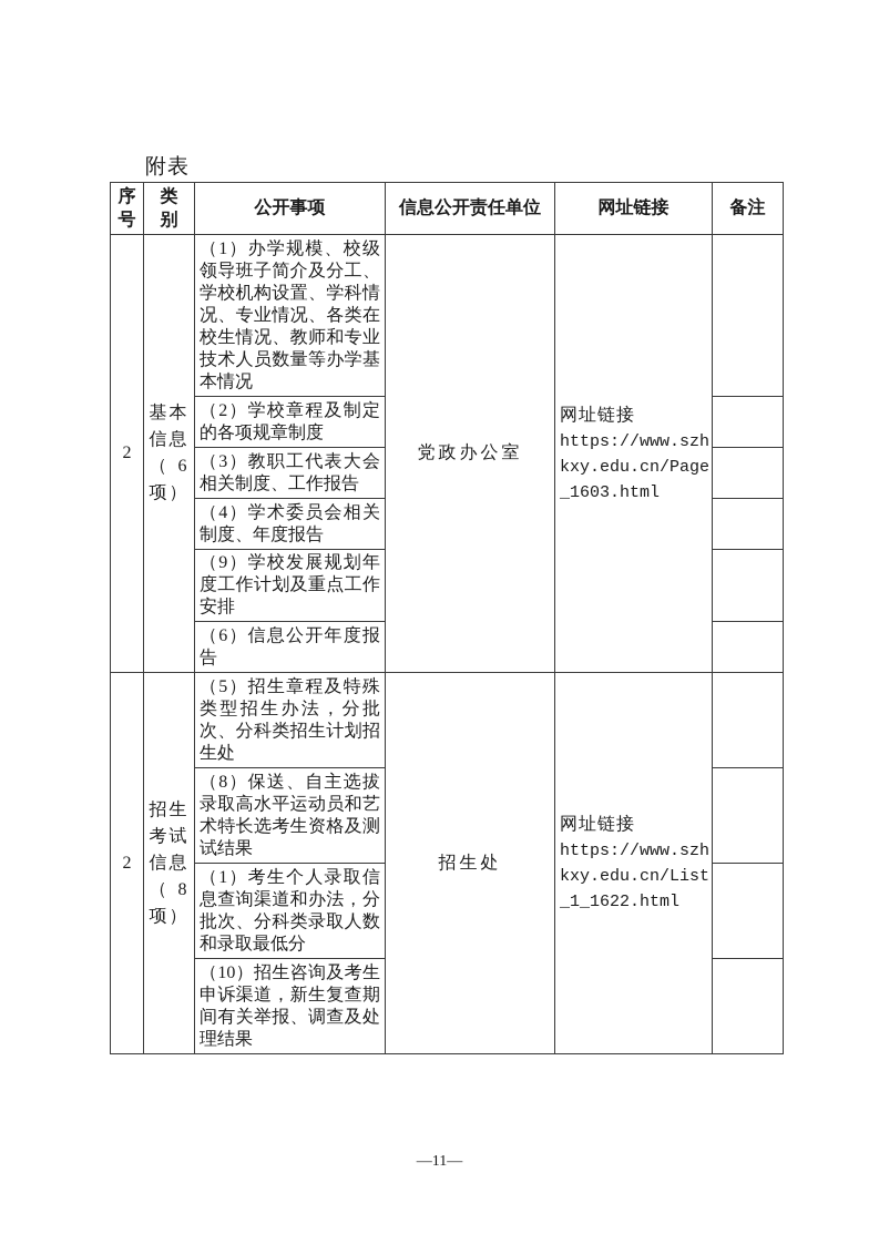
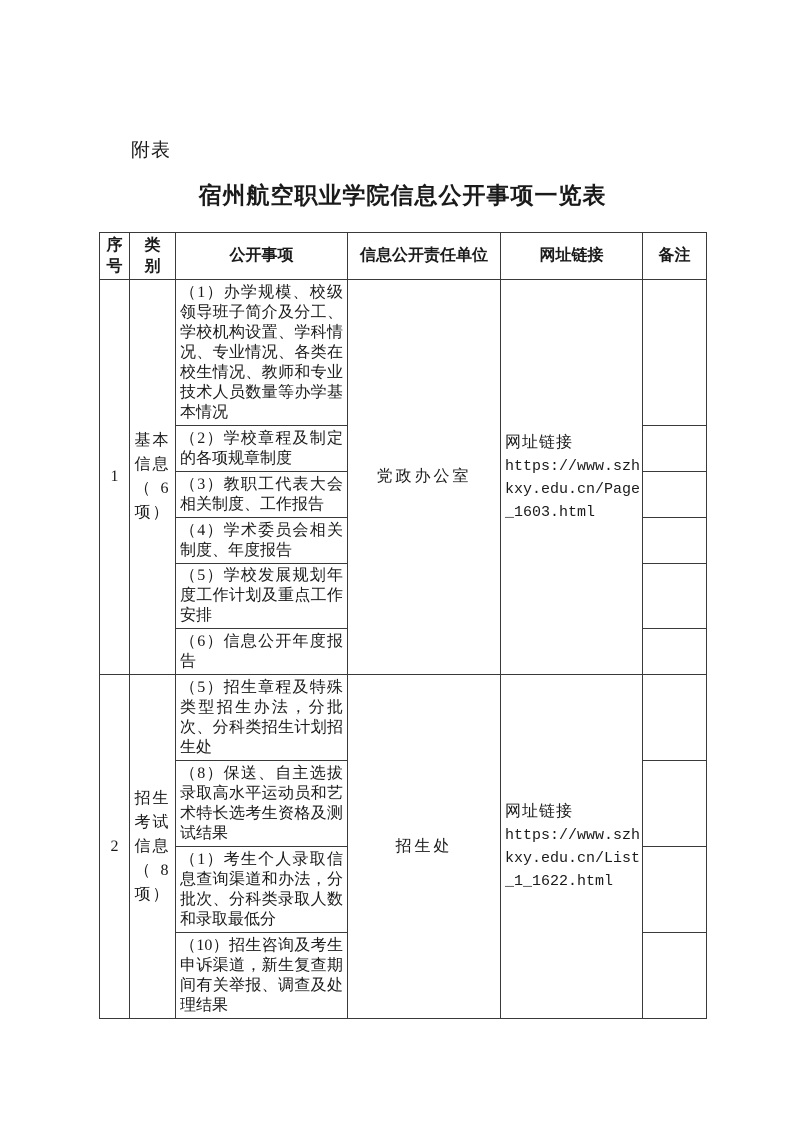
  附表
+ 宿州航空职业学院信息公开事项一览表
  序号	类别	公开事项	信息公开责任单位	网址链接	备注
- 2	基本信息（6项）	（1）办学规模、校级领导班子简介及分工、学校机构设置、学科情况、专业情况、各类在校生情况、教师和专业技术人员数量等办学基本情况	党政办公室	网址链接 https://www.szhkxy.edu.cn/Page_1603.html
+ 1	基本信息（6项）	（1）办学规模、校级领导班子简介及分工、学校机构设置、学科情况、专业情况、各类在校生情况、教师和专业技术人员数量等办学基本情况	党政办公室	网址链接 https://www.szhkxy.edu.cn/Page_1603.html
  （2）学校章程及制定的各项规章制度
  （3）教职工代表大会相关制度、工作报告
  （4）学术委员会相关制度、年度报告
- （9）学校发展规划年度工作计划及重点工作安排
+ （5）学校发展规划年度工作计划及重点工作安排
  （6）信息公开年度报告
  2	招生考试信息（8项）	（5）招生章程及特殊类型招生办法，分批次、分科类招生计划招生处	招生处	网址链接 https://www.szhkxy.edu.cn/List_1_1622.html
  （8）保送、自主选拔录取高水平运动员和艺术特长选考生资格及测试结果
  （1）考生个人录取信息查询渠道和办法，分批次、分科类录取人数和录取最低分
  （10）招生咨询及考生申诉渠道，新生复查期间有关举报、调查及处理结果
- —11—
